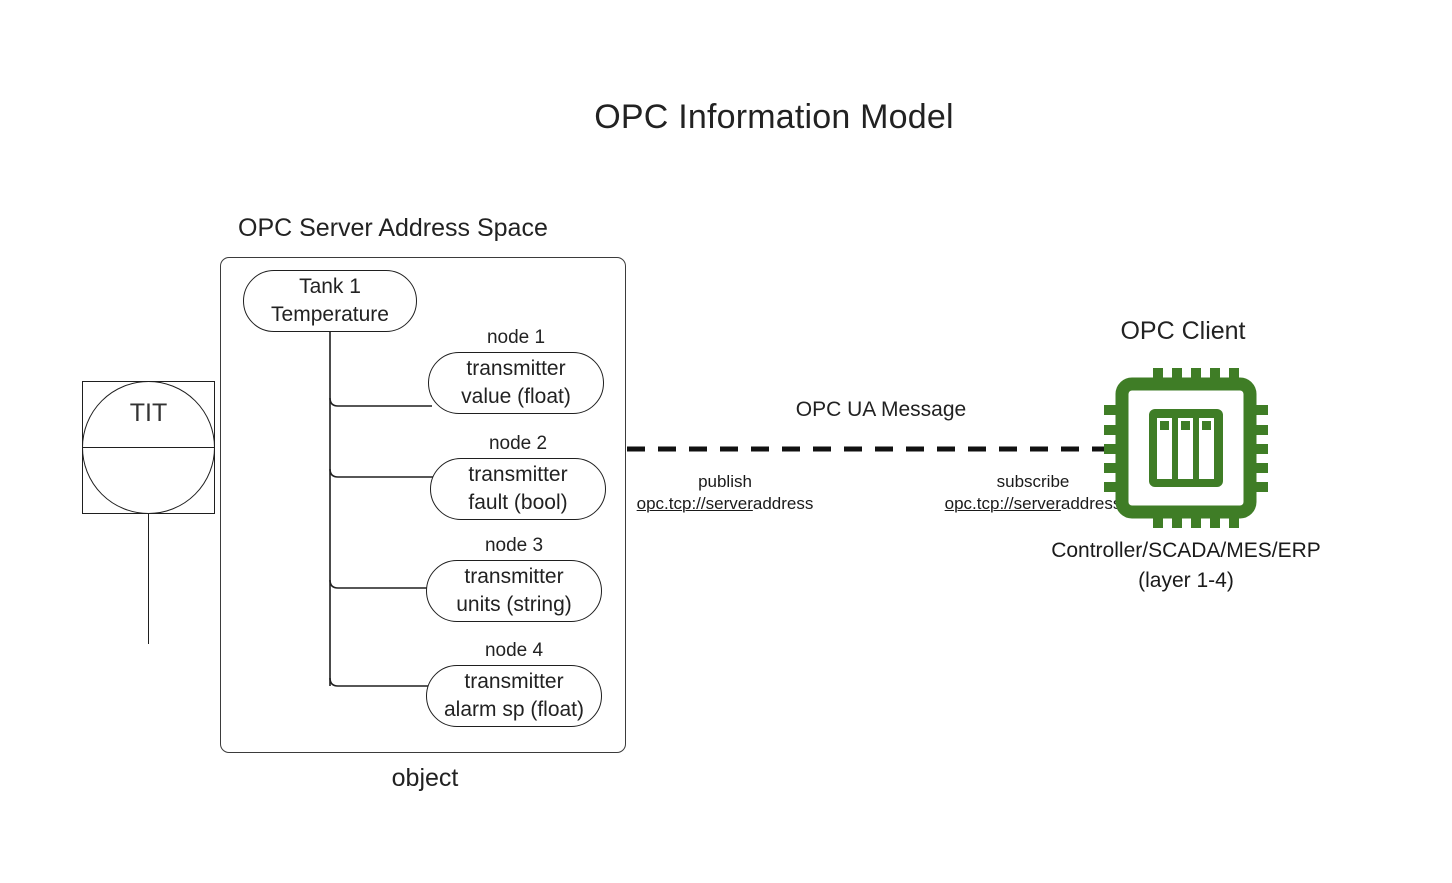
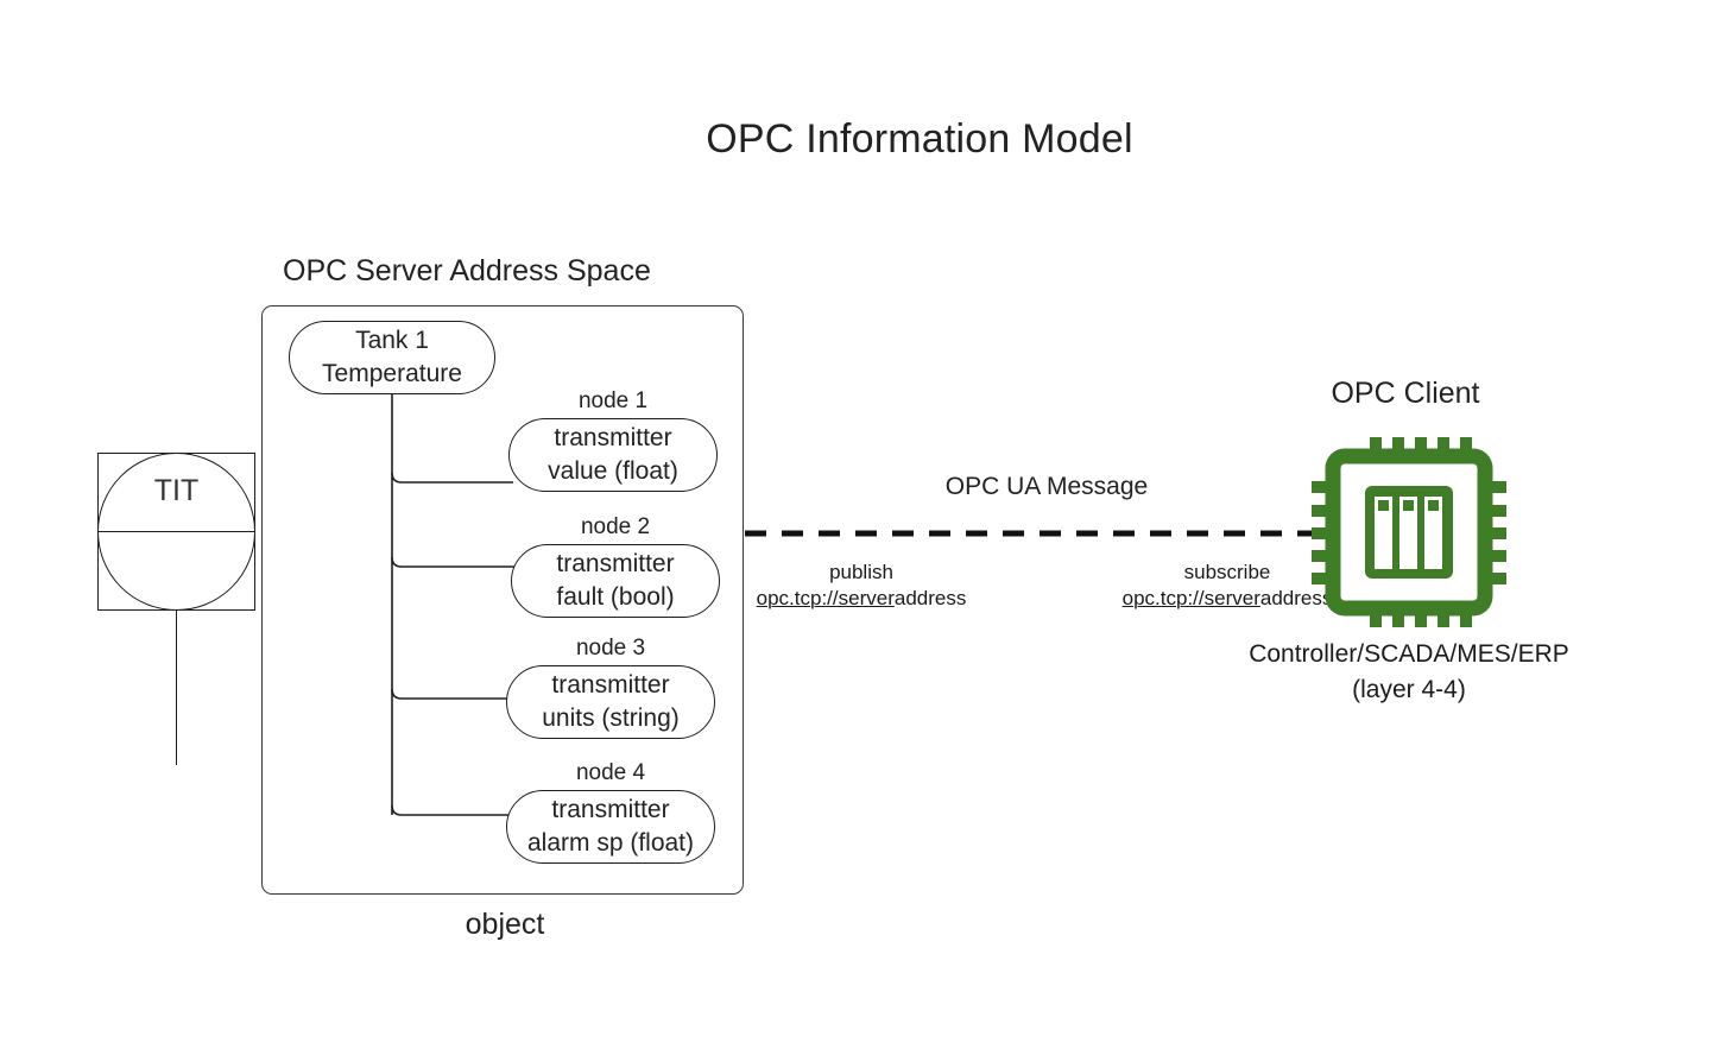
  OPC Information Model
  OPC Server Address Space
  Tank 1
  Temperature
  node 1
  transmitter
  value (float)
  node 2
  transmitter
  fault (bool)
  node 3
  transmitter
  units (string)
  node 4
  transmitter
  alarm sp (float)
  object
  TIT
  OPC UA Message
  publish
  opc.tcp://serveraddress
  subscribe
  opc.tcp://serveraddres
  OPC Client
  Controller/SCADA/MES/ERP
- (layer 1-4)
+ (layer 4-4)
